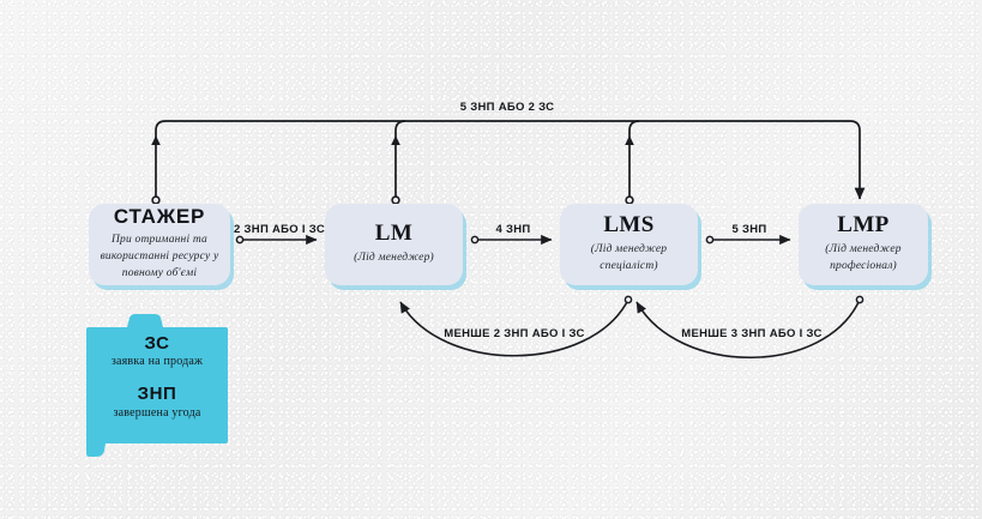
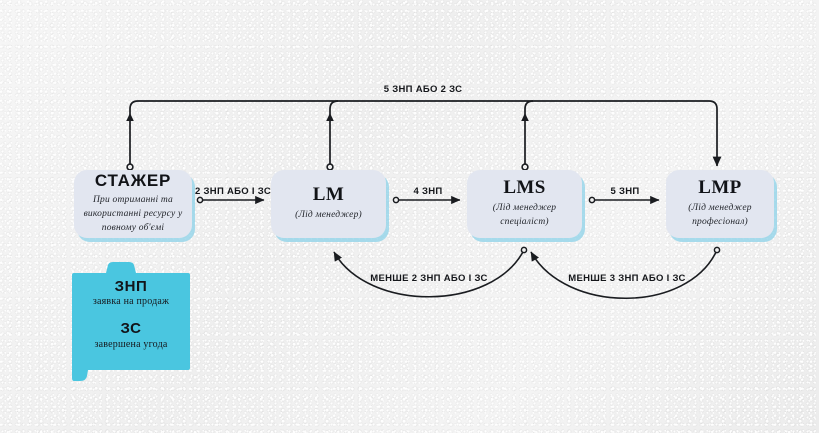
  СТАЖЕР
  При отриманні та використанні ресурсу у повному об'ємі
  LM
  (Лід менеджер)
  LMS
  (Лід менеджер спеціаліст)
  LMP
  (Лід менеджер професіонал)
  5 ЗНП АБО 2 ЗС
  2 ЗНП АБО I ЗС
  4 ЗНП
  5 ЗНП
  МЕНШЕ 2 ЗНП АБО I ЗС
  МЕНШЕ 3 ЗНП АБО I ЗС
- ЗС
+ ЗНП
  заявка на продаж
- ЗНП
+ ЗС
  завершена угода
